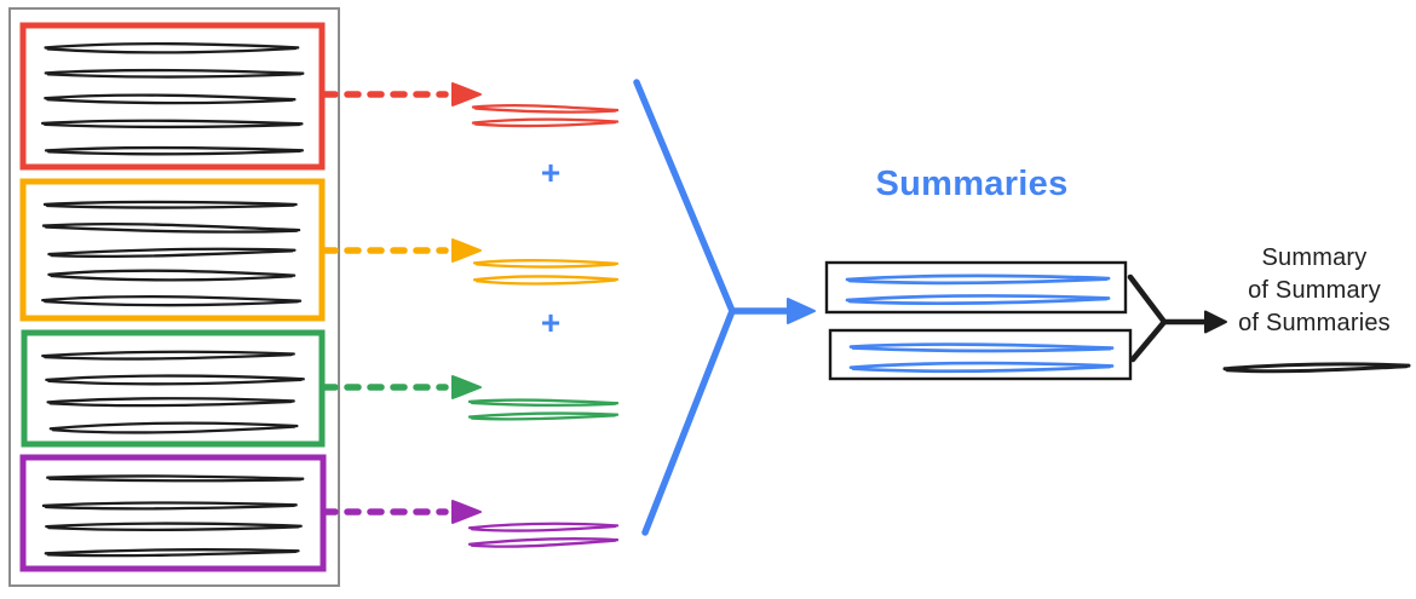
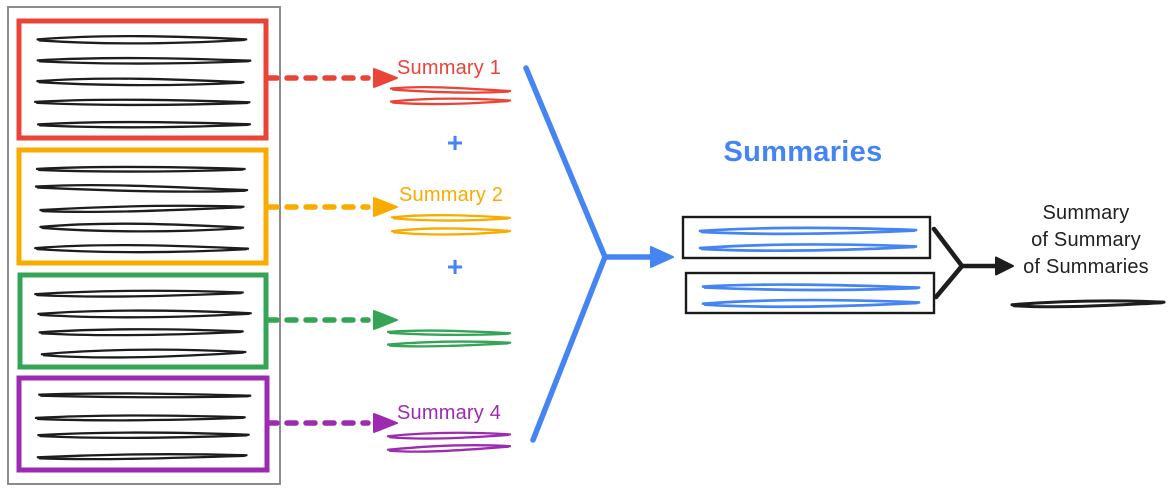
+ Summary 1
+ Summary 2
+ Summary 4
  +
  +
  Summaries
  Summary
  of Summary
  of Summaries
